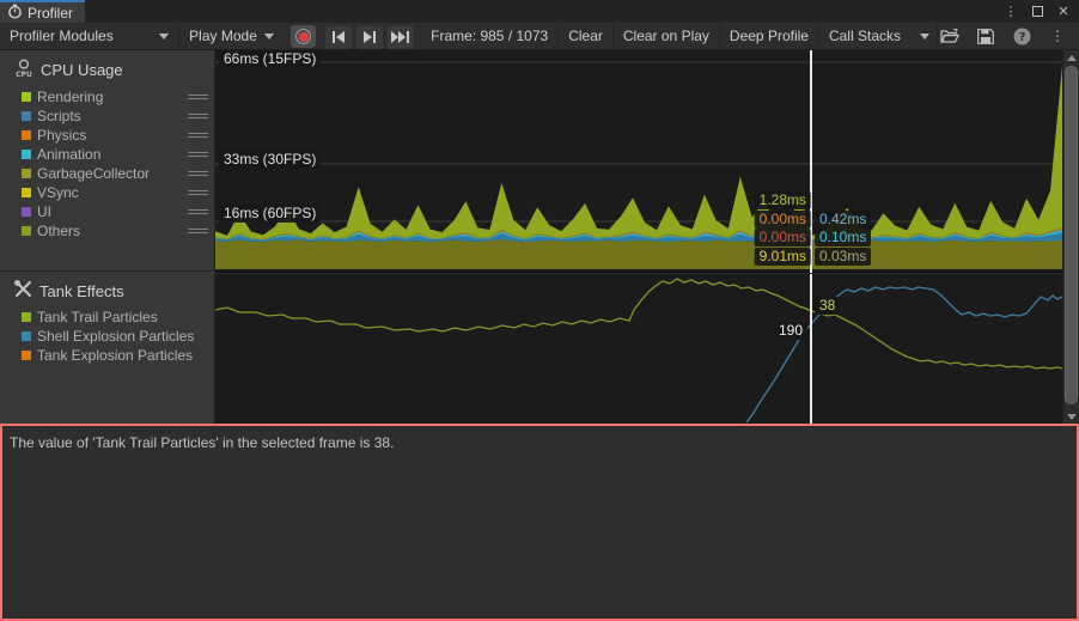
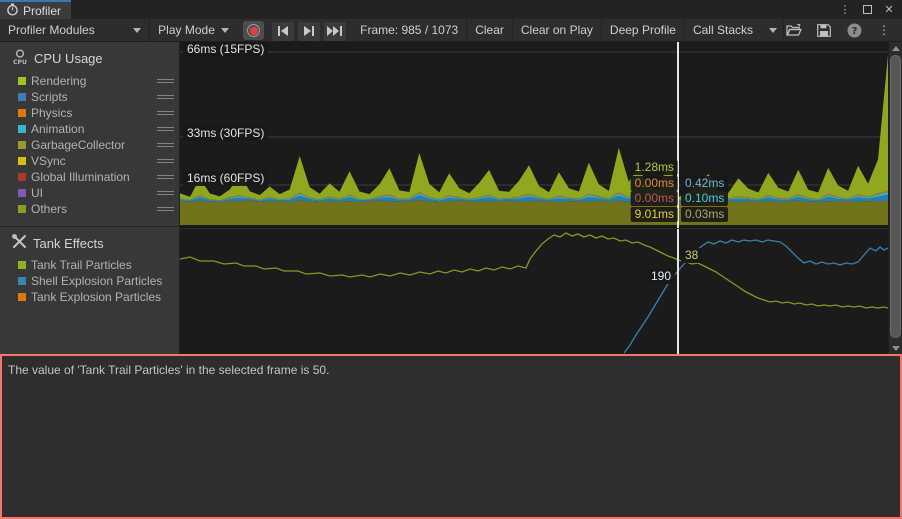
  Profiler
  ⋮
  ✕
  Profiler Modules
  Play Mode
  Frame: 985 / 1073
  Clear
  Clear on Play
  Deep Profile
  Call Stacks
  ?
  ⋮
  CPU Usage
  Rendering
  Scripts
  Physics
  Animation
  GarbageCollector
  VSync
+ Global Illumination
  UI
  Others
  Tank Effects
  Tank Trail Particles
  Shell Explosion Particles
  Tank Explosion Particles
  66ms (15FPS)
  33ms (30FPS)
  16ms (60FPS)
  1.28ms
  0.00ms
  0.00ms
  9.01ms
  0.42ms
  0.10ms
  0.03ms
  38
  190
- The value of 'Tank Trail Particles' in the selected frame is 38.
+ The value of 'Tank Trail Particles' in the selected frame is 50.
